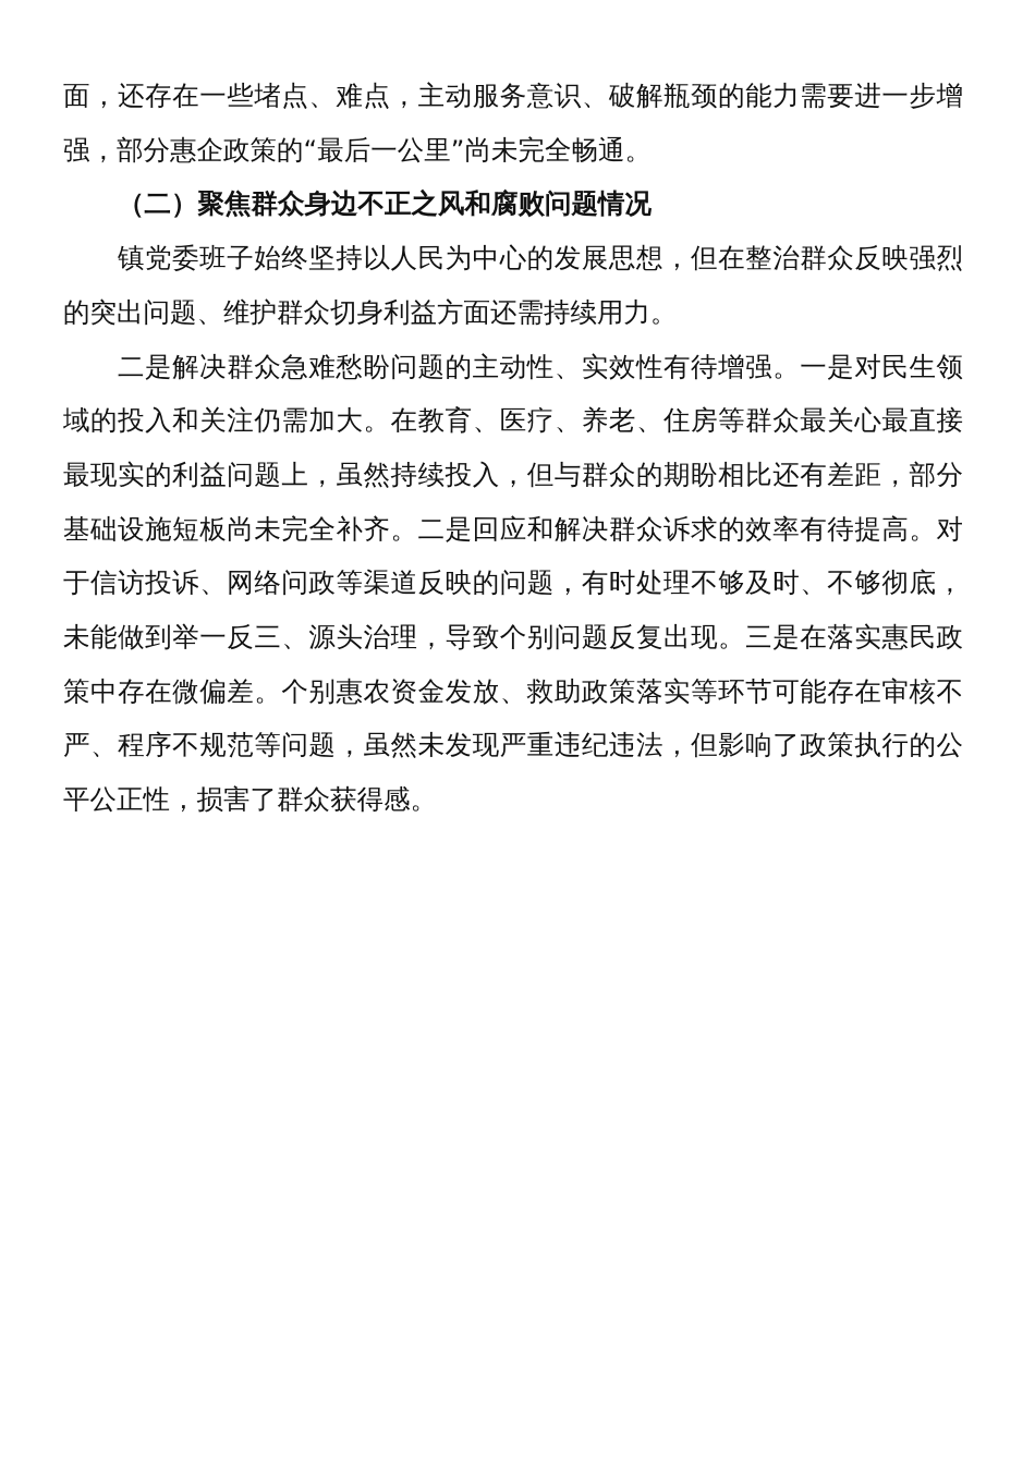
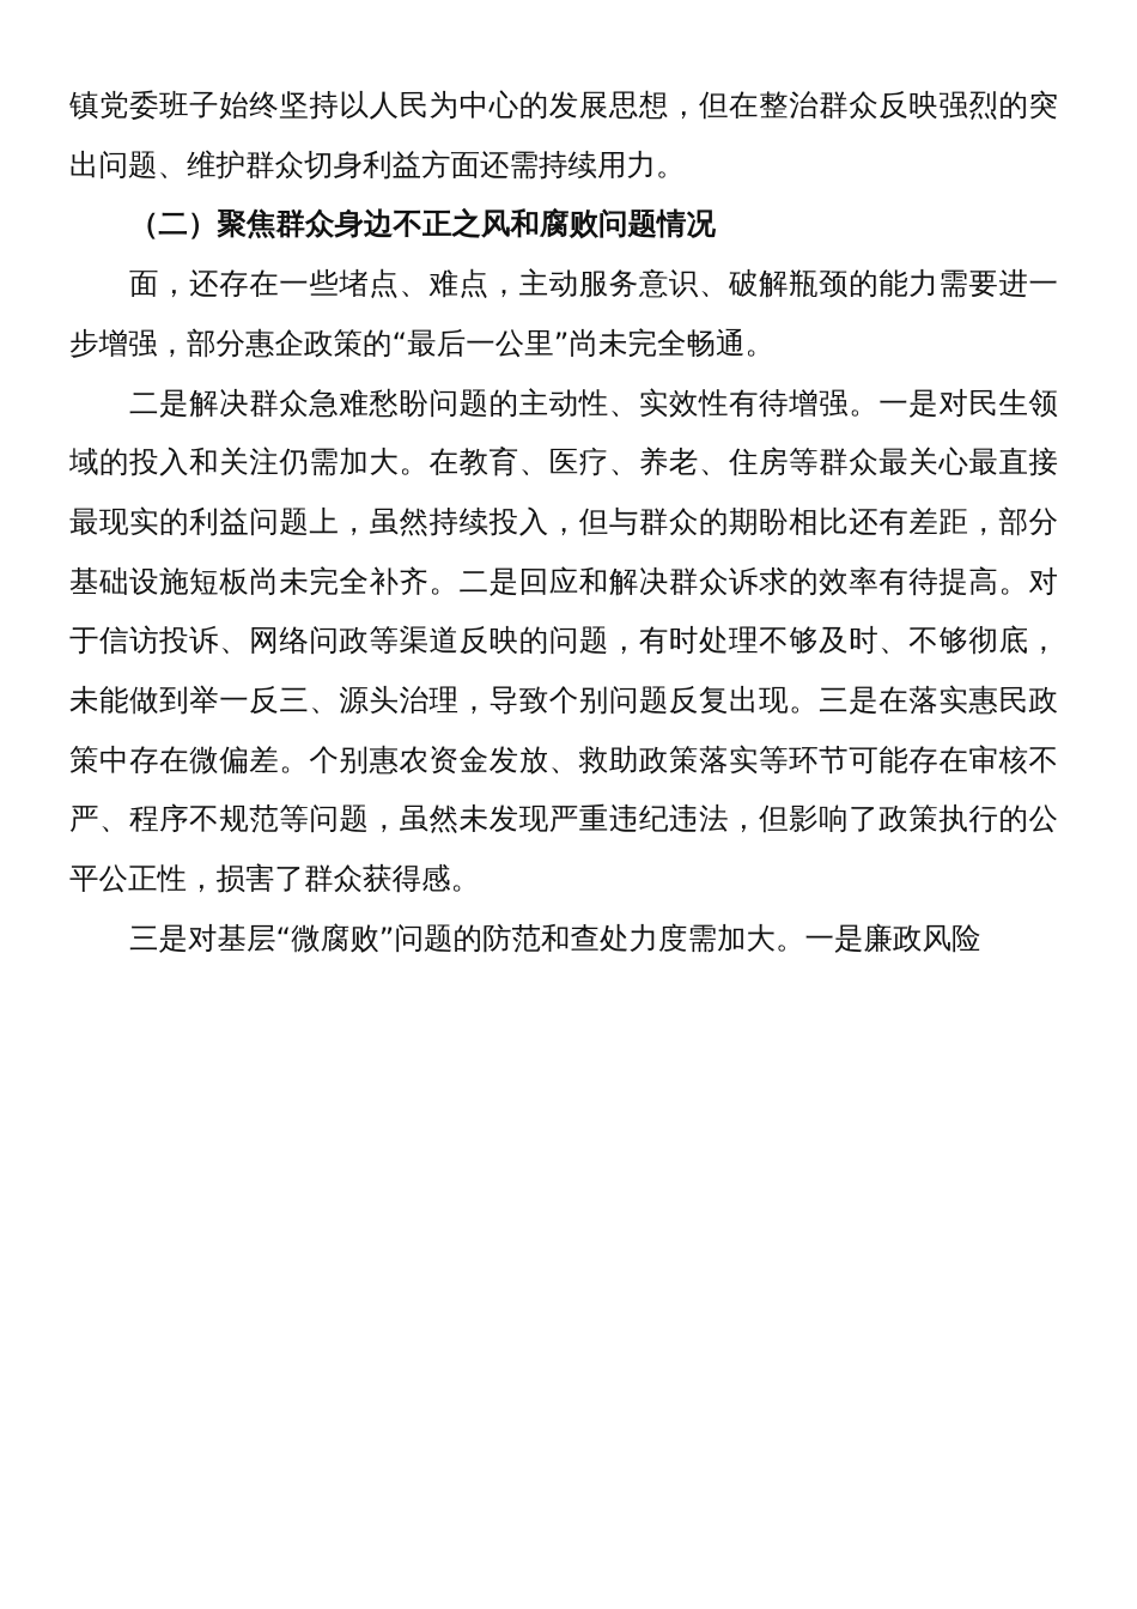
- 面，还存在一些堵点、难点，主动服务意识、破解瓶颈的能力需要进一步增强，部分惠企政策的“最后一公里”尚未完全畅通。
+ 镇党委班子始终坚持以人民为中心的发展思想，但在整治群众反映强烈的突出问题、维护群众切身利益方面还需持续用力。
  （二）聚焦群众身边不正之风和腐败问题情况
- 镇党委班子始终坚持以人民为中心的发展思想，但在整治群众反映强烈的突出问题、维护群众切身利益方面还需持续用力。
+ 面，还存在一些堵点、难点，主动服务意识、破解瓶颈的能力需要进一步增强，部分惠企政策的“最后一公里”尚未完全畅通。
  二是解决群众急难愁盼问题的主动性、实效性有待增强。一是对民生领域的投入和关注仍需加大。在教育、医疗、养老、住房等群众最关心最直接最现实的利益问题上，虽然持续投入，但与群众的期盼相比还有差距，部分基础设施短板尚未完全补齐。二是回应和解决群众诉求的效率有待提高。对于信访投诉、网络问政等渠道反映的问题，有时处理不够及时、不够彻底，未能做到举一反三、源头治理，导致个别问题反复出现。三是在落实惠民政策中存在微偏差。个别惠农资金发放、救助政策落实等环节可能存在审核不严、程序不规范等问题，虽然未发现严重违纪违法，但影响了政策执行的公平公正性，损害了群众获得感。
+ 三是对基层“微腐败”问题的防范和查处力度需加大。一是廉政风险
